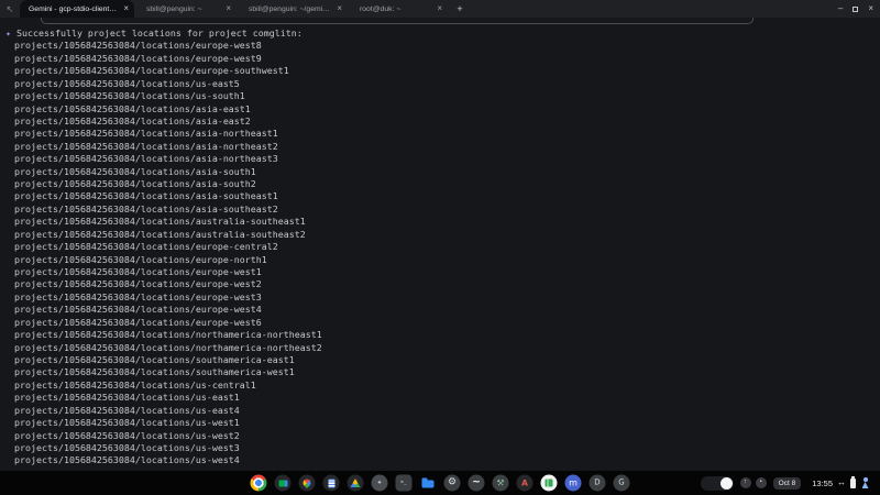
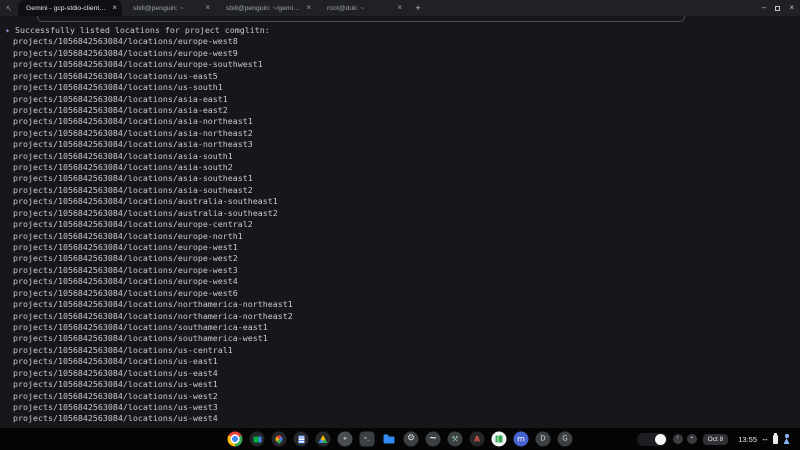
  ↖
  ×
  ×
  ×
  ×
  +
  –
  ×
  ✦
- Successfully project locations for project comglitn:
+ Successfully listed locations for project comglitn:
  projects/1056842563084/locations/europe-west8
  projects/1056842563084/locations/europe-west9
  projects/1056842563084/locations/europe-southwest1
  projects/1056842563084/locations/us-east5
  projects/1056842563084/locations/us-south1
  projects/1056842563084/locations/asia-east1
  projects/1056842563084/locations/asia-east2
  projects/1056842563084/locations/asia-northeast1
  projects/1056842563084/locations/asia-northeast2
  projects/1056842563084/locations/asia-northeast3
  projects/1056842563084/locations/asia-south1
  projects/1056842563084/locations/asia-south2
  projects/1056842563084/locations/asia-southeast1
  projects/1056842563084/locations/asia-southeast2
  projects/1056842563084/locations/australia-southeast1
  projects/1056842563084/locations/australia-southeast2
  projects/1056842563084/locations/europe-central2
  projects/1056842563084/locations/europe-north1
  projects/1056842563084/locations/europe-west1
  projects/1056842563084/locations/europe-west2
  projects/1056842563084/locations/europe-west3
  projects/1056842563084/locations/europe-west4
  projects/1056842563084/locations/europe-west6
  projects/1056842563084/locations/northamerica-northeast1
  projects/1056842563084/locations/northamerica-northeast2
  projects/1056842563084/locations/southamerica-east1
  projects/1056842563084/locations/southamerica-west1
  projects/1056842563084/locations/us-central1
  projects/1056842563084/locations/us-east1
  projects/1056842563084/locations/us-east4
  projects/1056842563084/locations/us-west1
  projects/1056842563084/locations/us-west2
  projects/1056842563084/locations/us-west3
  projects/1056842563084/locations/us-west4
  ⚙
  ~
  ⚒
  A
  m
  D
  G
  13:55
  ↔
